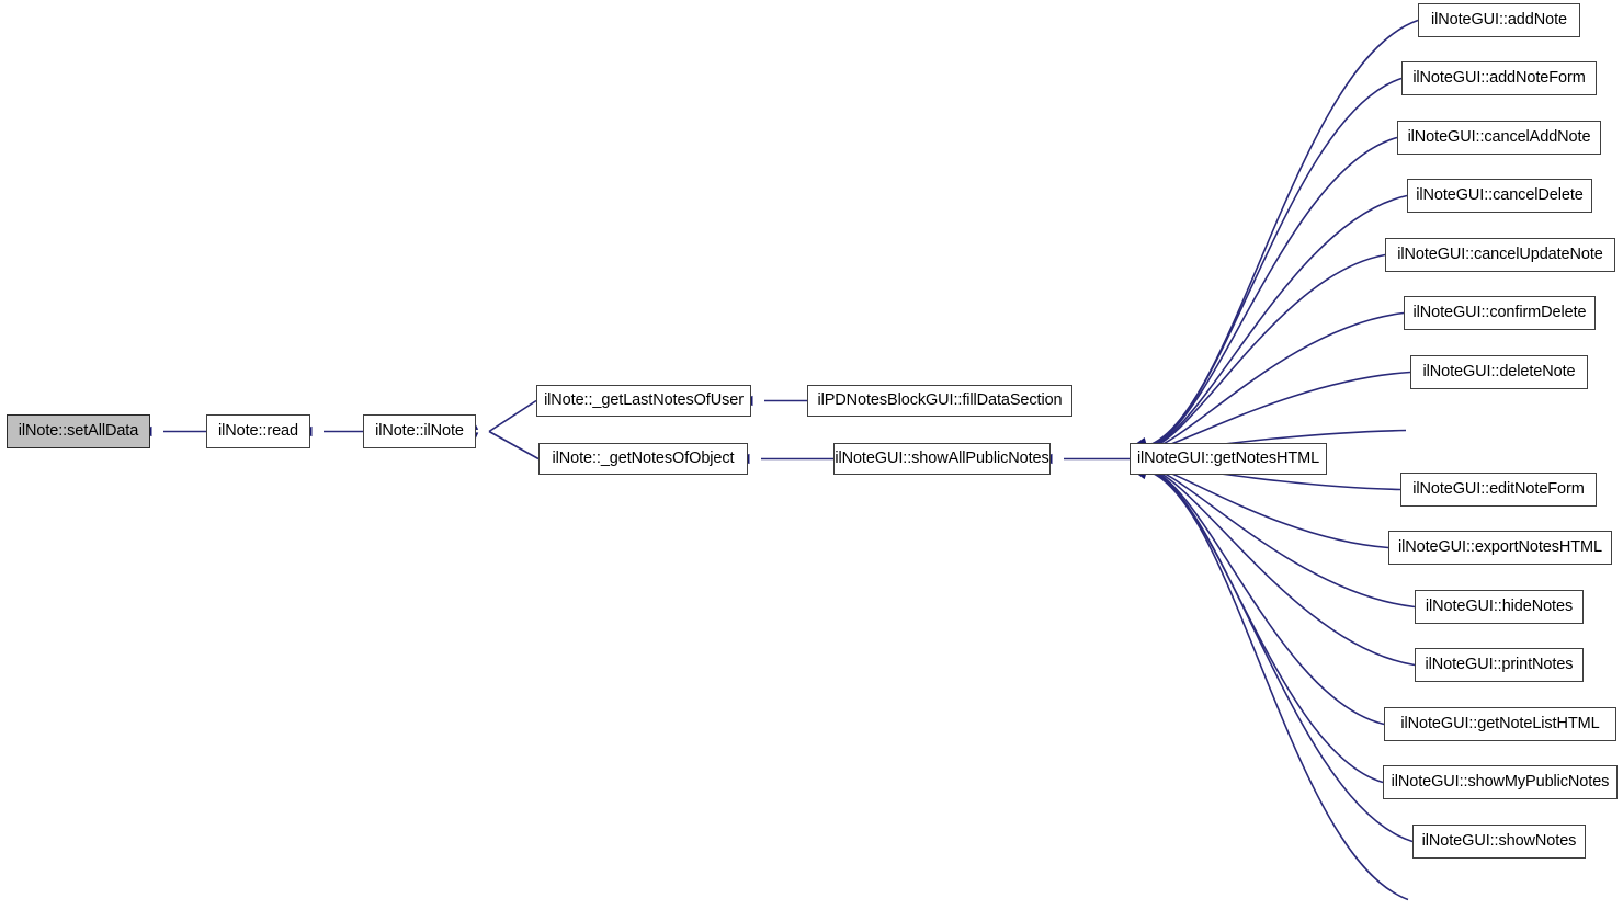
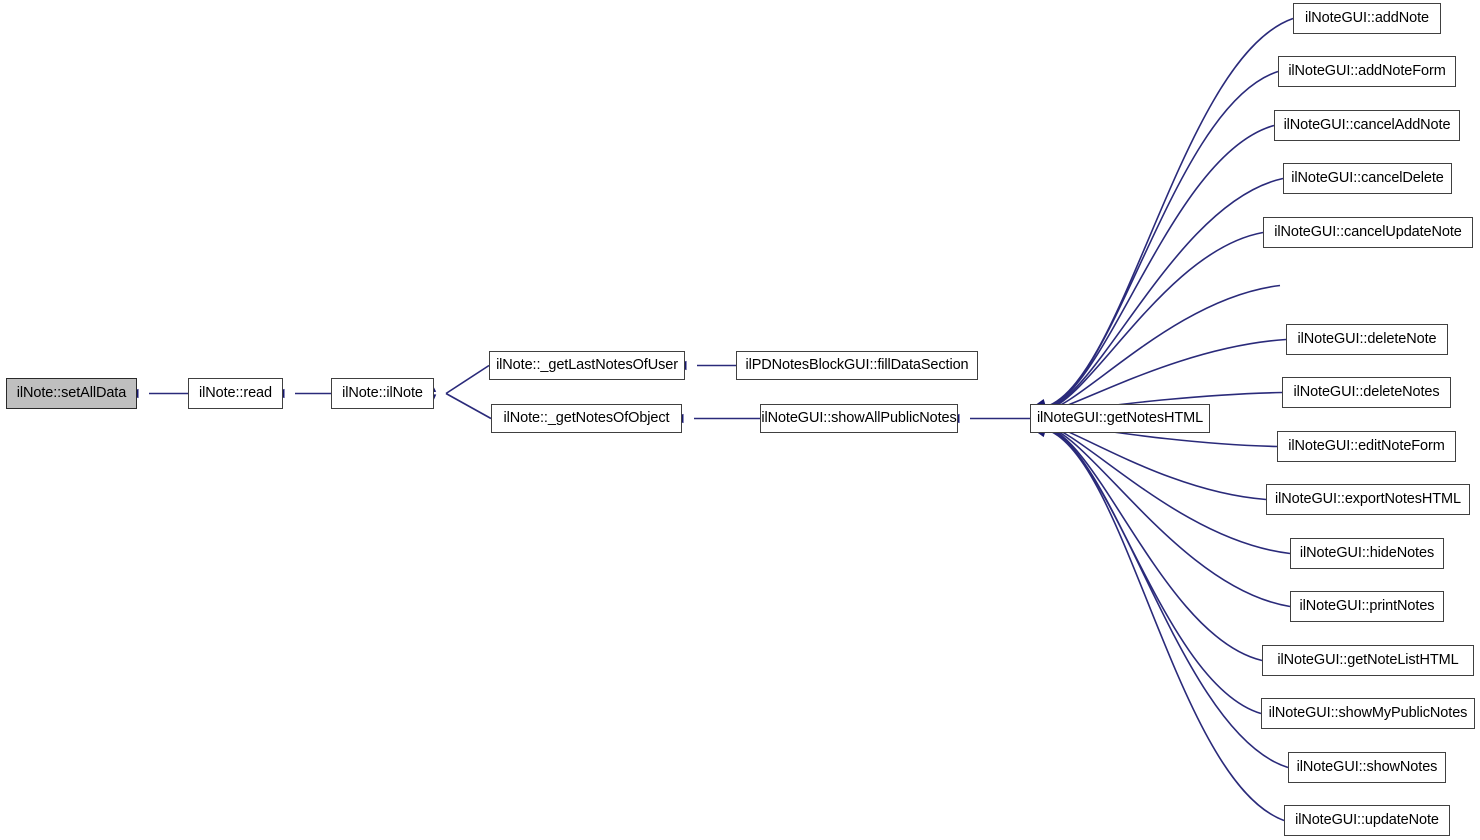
  ilNote::setAllData
  ilNote::read
  ilNote::ilNote
  ilNote::_getLastNotesOfUser
  ilNote::_getNotesOfObject
  ilPDNotesBlockGUI::fillDataSection
  ilNoteGUI::showAllPublicNotes
  ilNoteGUI::getNotesHTML
  ilNoteGUI::addNote
  ilNoteGUI::addNoteForm
  ilNoteGUI::cancelAddNote
  ilNoteGUI::cancelDelete
  ilNoteGUI::cancelUpdateNote
- ilNoteGUI::confirmDelete
  ilNoteGUI::deleteNote
+ ilNoteGUI::deleteNotes
  ilNoteGUI::editNoteForm
  ilNoteGUI::exportNotesHTML
  ilNoteGUI::hideNotes
  ilNoteGUI::printNotes
  ilNoteGUI::getNoteListHTML
  ilNoteGUI::showMyPublicNotes
  ilNoteGUI::showNotes
+ ilNoteGUI::updateNote
